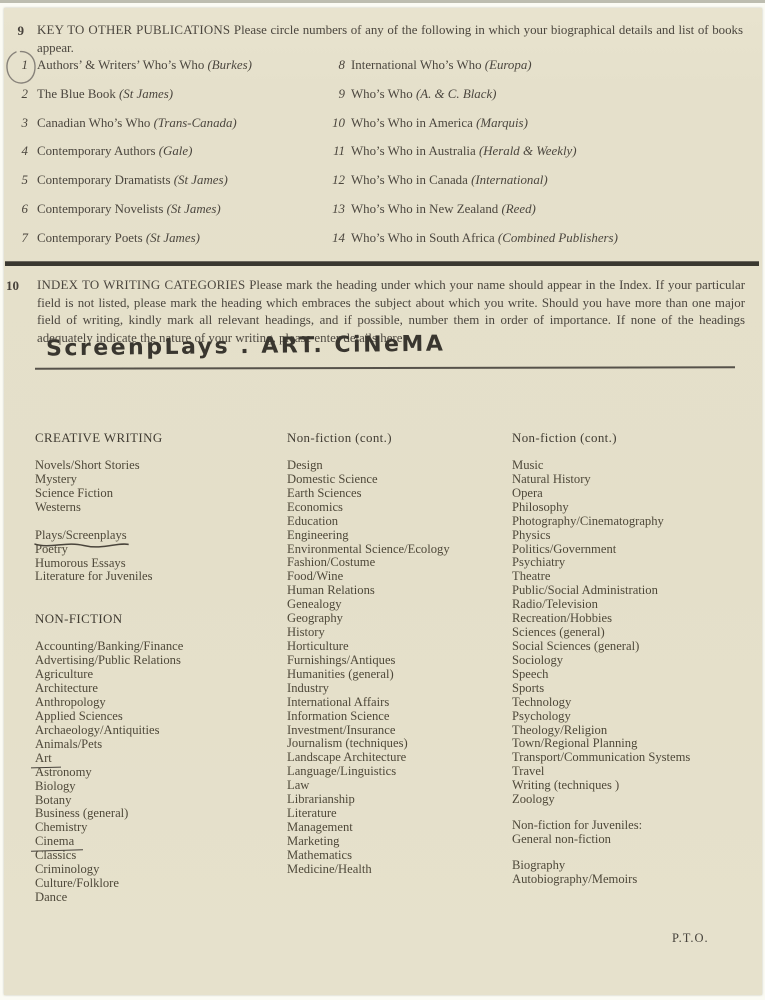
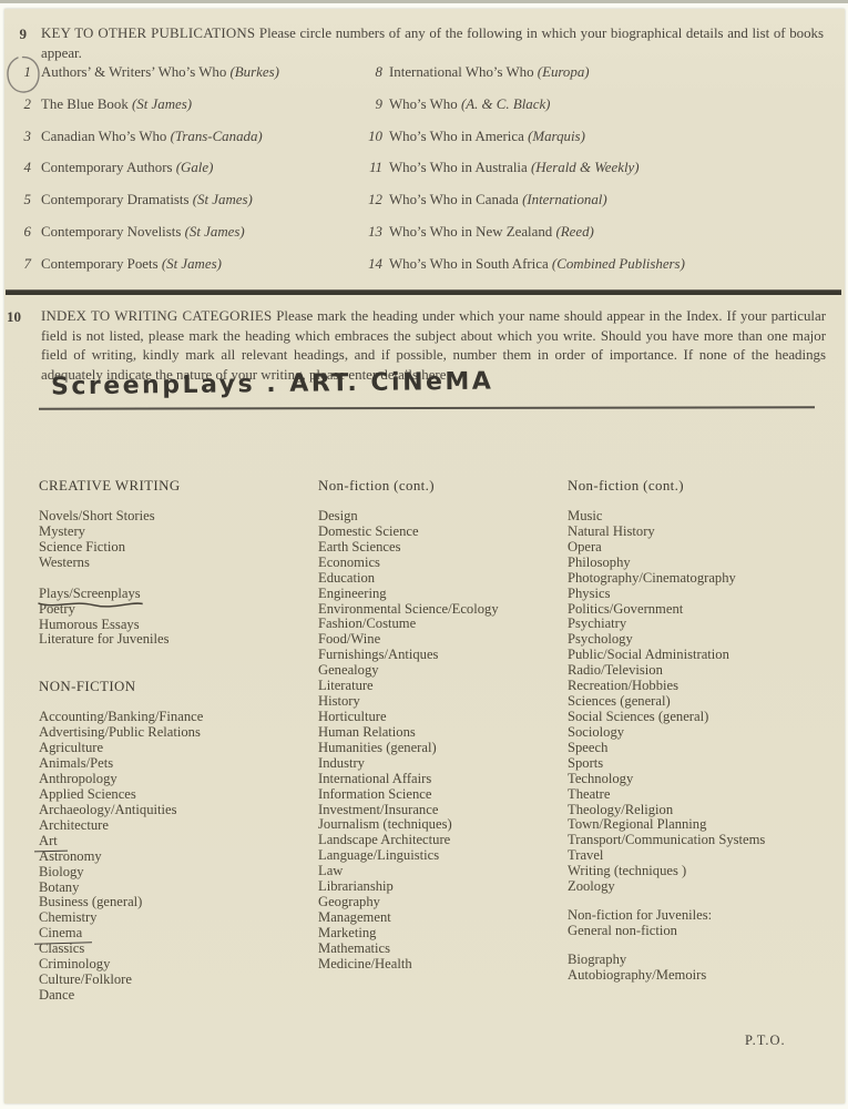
  9
  KEY TO OTHER PUBLICATIONS Please circle numbers of any of the following in which your biographical details and list of books appear.
  1
  Authors’ & Writers’ Who’s Who (Burkes)
  2
  The Blue Book (St James)
  3
  Canadian Who’s Who (Trans-Canada)
  4
  Contemporary Authors (Gale)
  5
  Contemporary Dramatists (St James)
  6
  Contemporary Novelists (St James)
  7
  Contemporary Poets (St James)
  8
  International Who’s Who (Europa)
  9
  Who’s Who (A. & C. Black)
  10
  Who’s Who in America (Marquis)
  11
  Who’s Who in Australia (Herald & Weekly)
  12
  Who’s Who in Canada (International)
  13
  Who’s Who in New Zealand (Reed)
  14
  Who’s Who in South Africa (Combined Publishers)
  10
  INDEX TO WRITING CATEGORIES Please mark the heading under which your name should appear in the Index. If your particular field is not listed, please mark the heading which embraces the subject about which you write. Should you have more than one major field of writing, kindly mark all relevant headings, and if possible, number them in order of importance. If none of the headings adequately indicate the nature of your writing, please enter details here:
  ScreenpLays . ART. CiNeMA
  CREATIVE WRITING
  Novels/Short Stories
  Mystery
  Science Fiction
  Westerns
  Plays/Screenplays
  Poetry
  Humorous Essays
  Literature for Juveniles
  NON-FICTION
  Accounting/Banking/Finance
  Advertising/Public Relations
  Agriculture
- Architecture
+ Animals/Pets
  Anthropology
  Applied Sciences
  Archaeology/Antiquities
- Animals/Pets
+ Architecture
  Art
  Astronomy
  Biology
  Botany
  Business (general)
  Chemistry
  Cinema
  Classics
  Criminology
  Culture/Folklore
  Dance
  Non-fiction (cont.)
  Design
  Domestic Science
  Earth Sciences
  Economics
  Education
  Engineering
  Environmental Science/Ecology
  Fashion/Costume
  Food/Wine
- Human Relations
+ Furnishings/Antiques
  Genealogy
- Geography
+ Literature
  History
  Horticulture
- Furnishings/Antiques
+ Human Relations
  Humanities (general)
  Industry
  International Affairs
  Information Science
  Investment/Insurance
  Journalism (techniques)
  Landscape Architecture
  Language/Linguistics
  Law
  Librarianship
- Literature
+ Geography
  Management
  Marketing
  Mathematics
  Medicine/Health
  Non-fiction (cont.)
  Music
  Natural History
  Opera
  Philosophy
  Photography/Cinematography
  Physics
  Politics/Government
  Psychiatry
- Theatre
+ Psychology
  Public/Social Administration
  Radio/Television
  Recreation/Hobbies
  Sciences (general)
  Social Sciences (general)
  Sociology
  Speech
  Sports
  Technology
- Psychology
+ Theatre
  Theology/Religion
  Town/Regional Planning
  Transport/Communication Systems
  Travel
  Writing (techniques )
  Zoology
  Non-fiction for Juveniles:
  General non-fiction
  Biography
  Autobiography/Memoirs
  P.T.O.
